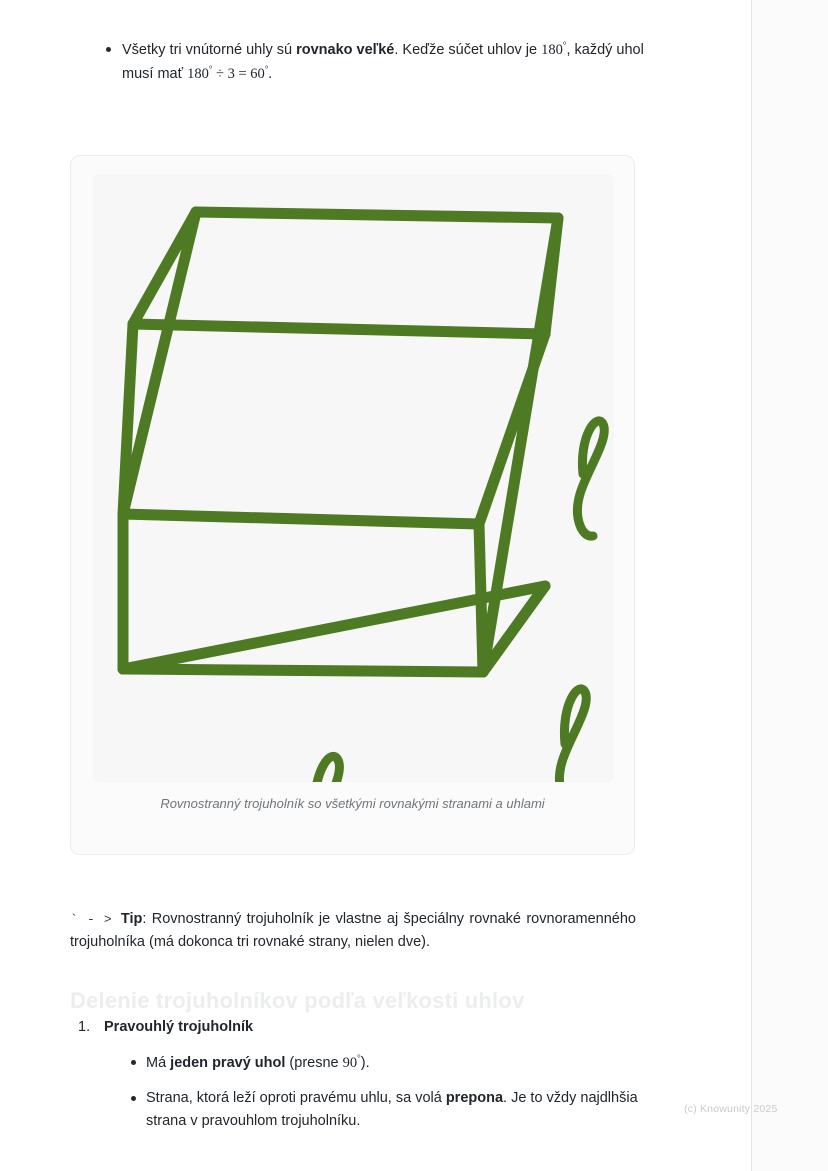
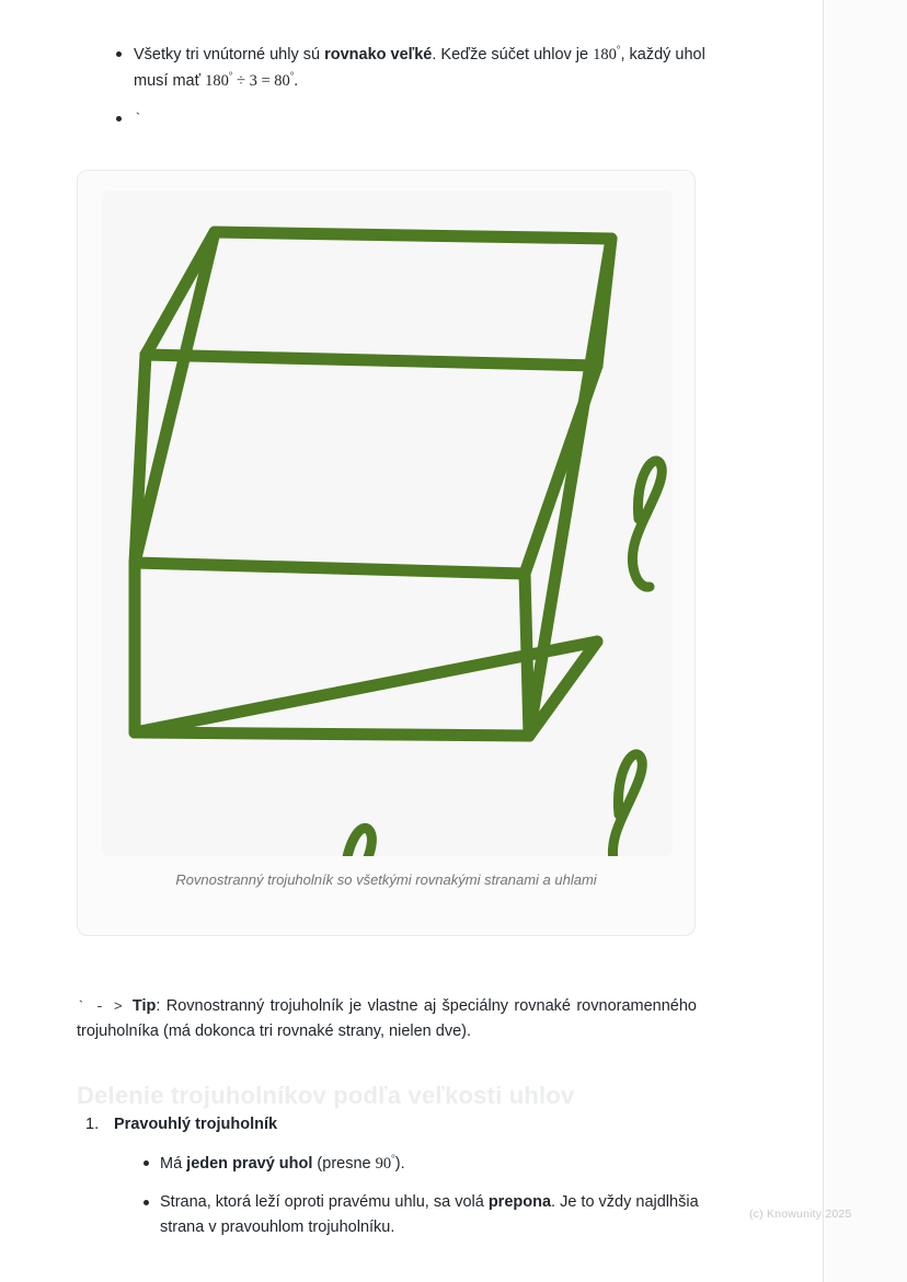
- Všetky tri vnútorné uhly sú rovnako veľké. Keďže súčet uhlov je 180°, každý uhol musí mať 180° ÷ 3 = 60°.
+ Všetky tri vnútorné uhly sú rovnako veľké. Keďže súčet uhlov je 180°, každý uhol musí mať 180° ÷ 3 = 80°.
+ `
  Rovnostranný trojuholník so všetkými rovnakými stranami a uhlami
  ` - > Tip: Rovnostranný trojuholník je vlastne aj špeciálny rovnaké rovnoramenného trojuholníka (má dokonca tri rovnaké strany, nielen dve).
  1.
  Pravouhlý trojuholník
  Má jeden pravý uhol (presne 90°).
  Strana, ktorá leží oproti pravému uhlu, sa volá prepona. Je to vždy najdlhšia strana v pravouhlom trojuholníku.
  (c) Knowunity 2025
